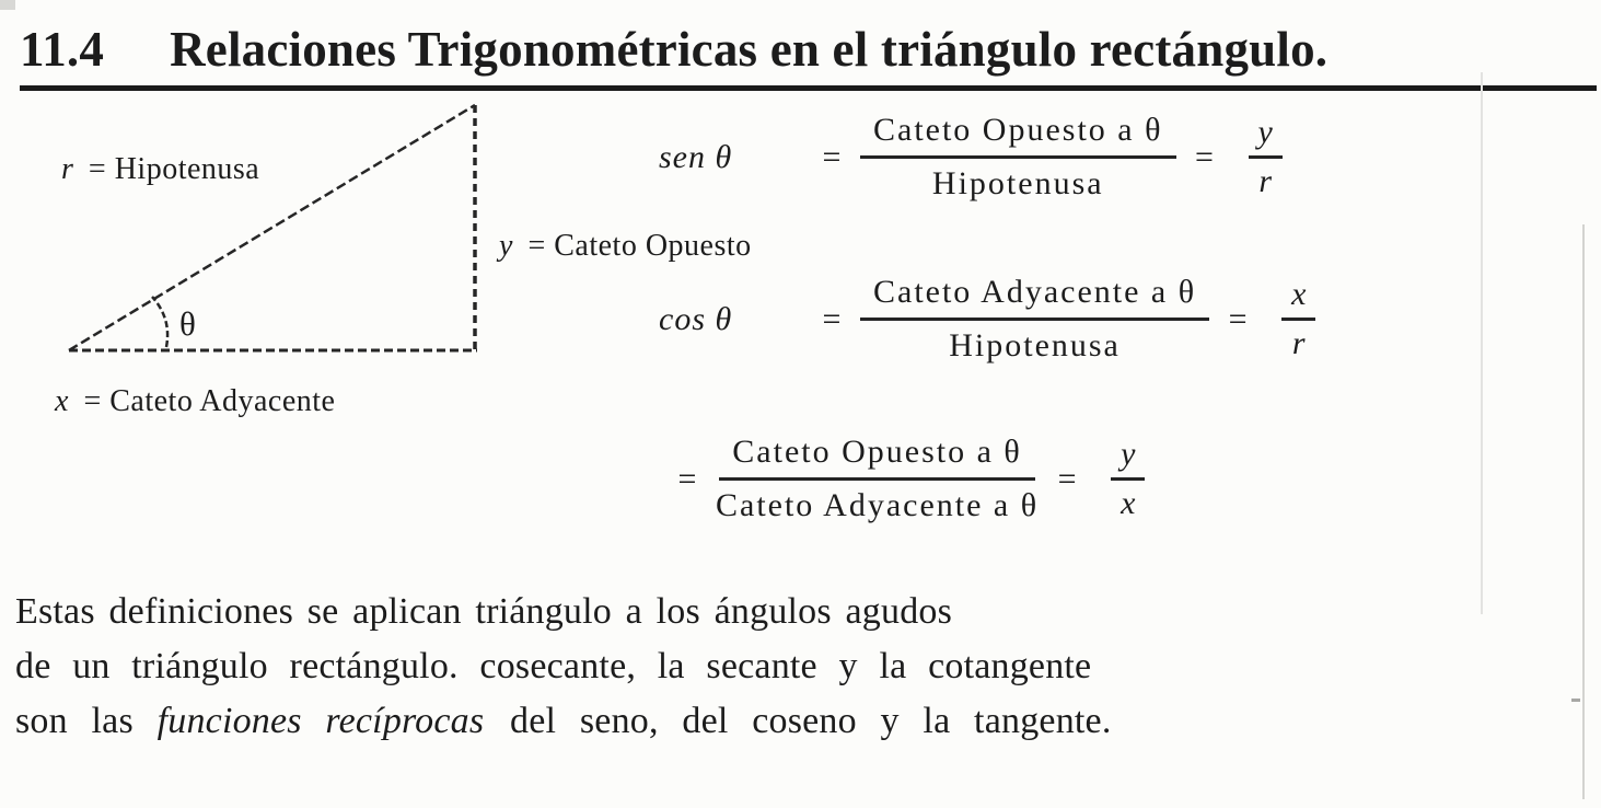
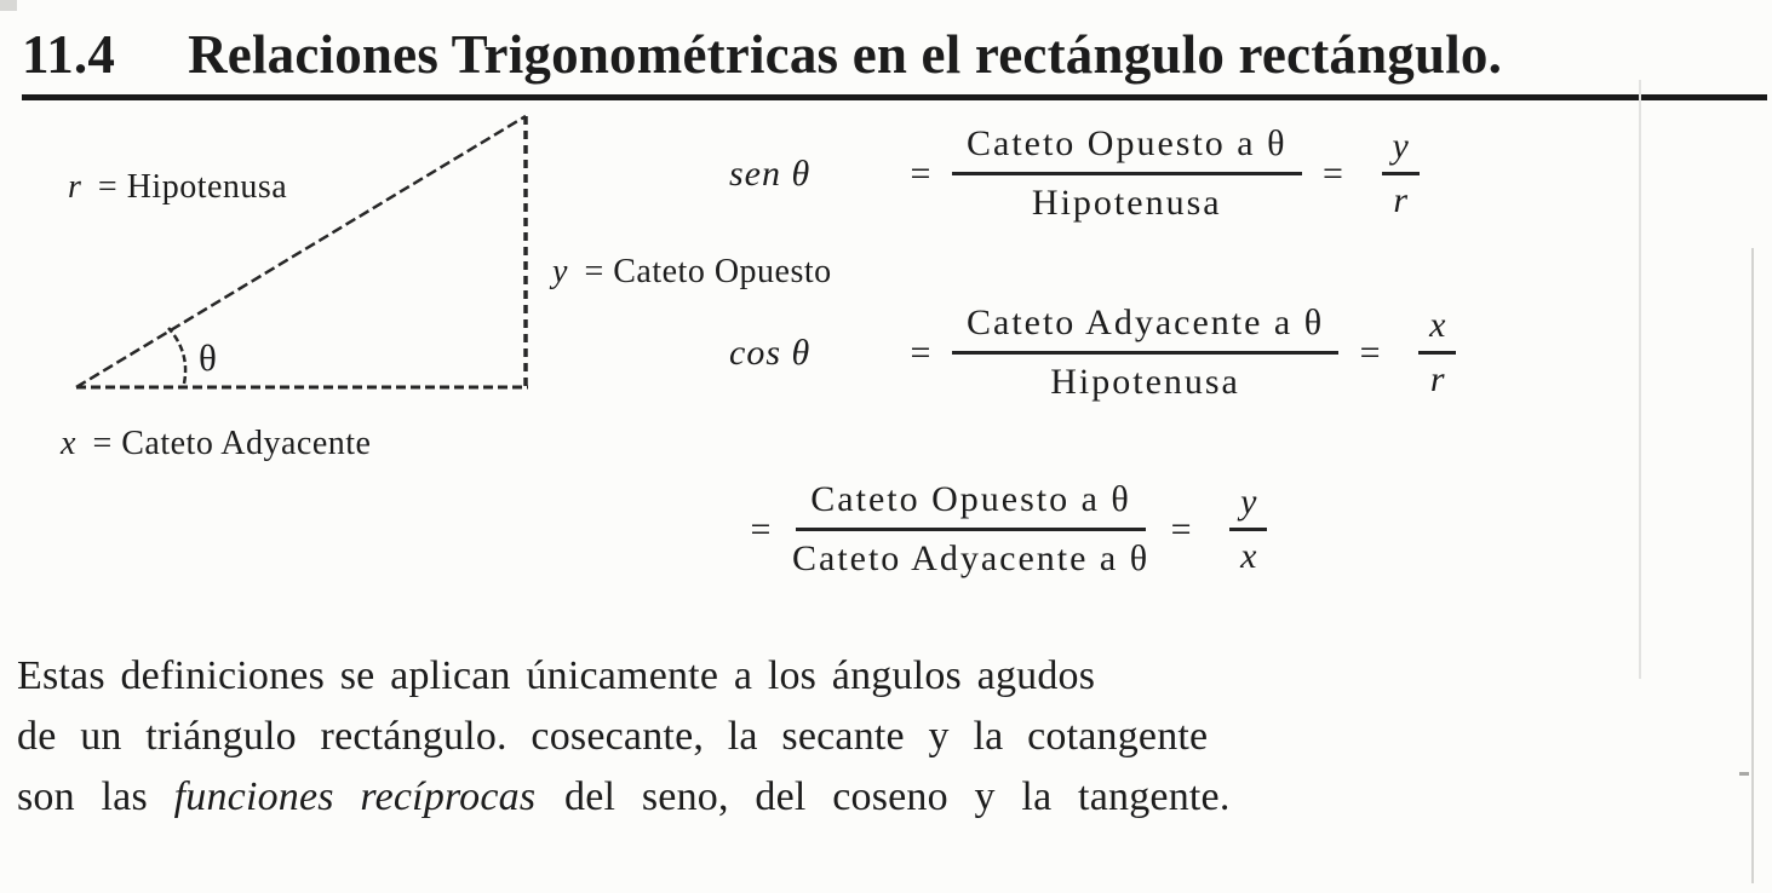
  11.4
- Relaciones Trigonométricas en el triángulo rectángulo.
+ Relaciones Trigonométricas en el rectángulo rectángulo.
  θ
  r = Hipotenusa
  y = Cateto Opuesto
  x = Cateto Adyacente
  sen θ
  =
  Cateto Opuesto a θ
  Hipotenusa
  =
  y
  r
  cos θ
  =
  Cateto Adyacente a θ
  Hipotenusa
  =
  x
  r
  =
  Cateto Opuesto a θ
  Cateto Adyacente a θ
  =
  y
  x
- Estas definiciones se aplican triángulo a los ángulos agudos
+ Estas definiciones se aplican únicamente a los ángulos agudos
  de un triángulo rectángulo. cosecante, la secante y la cotangente
  son las funciones recíprocas del seno, del coseno y la tangente.
